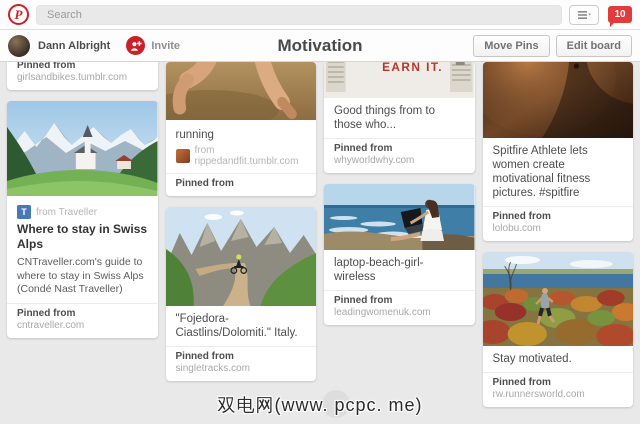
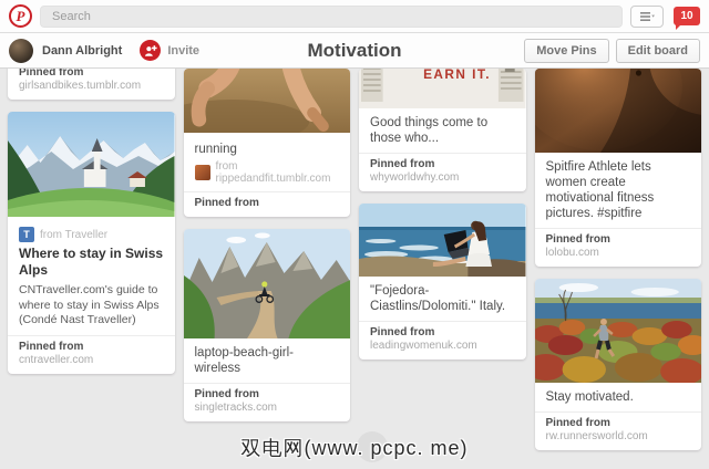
  P
  Search
  10
  Dann Albright
  Invite
  Motivation
  Move Pins
  Edit board
  Pinned from
  girlsandbikes.tumblr.com
  T
  from Traveller
  Where to stay in Swiss Alps
  CNTraveller.com's guide to where to stay in Swiss Alps (Condé Nast Traveller)
  Pinned from
  cntraveller.com
  running
  from rippedandfit.tumblr.com
  Pinned from
- "Fojedora-Ciastlins/Dolomiti." Italy.
+ laptop-beach-girl-wireless
  Pinned from
  singletracks.com
  EARN IT.
- Good things from to those who...
+ Good things come to those who...
  Pinned from
  whyworldwhy.com
- laptop-beach-girl-wireless
+ "Fojedora-Ciastlins/Dolomiti." Italy.
  Pinned from
  leadingwomenuk.com
  Spitfire Athlete lets women create motivational fitness pictures. #spitfire
  Pinned from
  lolobu.com
  Stay motivated.
  Pinned from
  rw.runnersworld.com
  双电网(www. pcpc. me)
